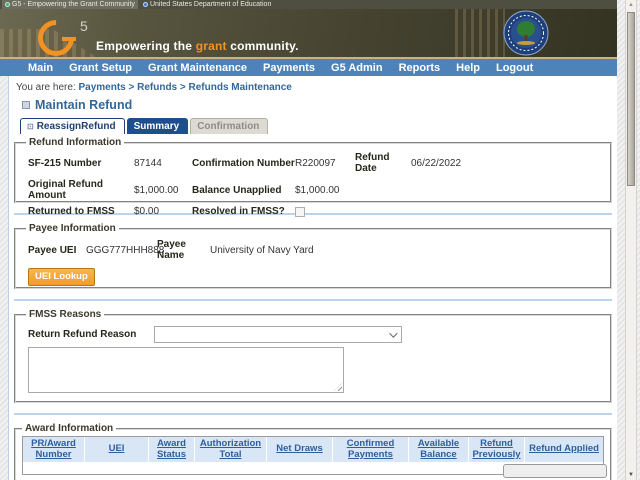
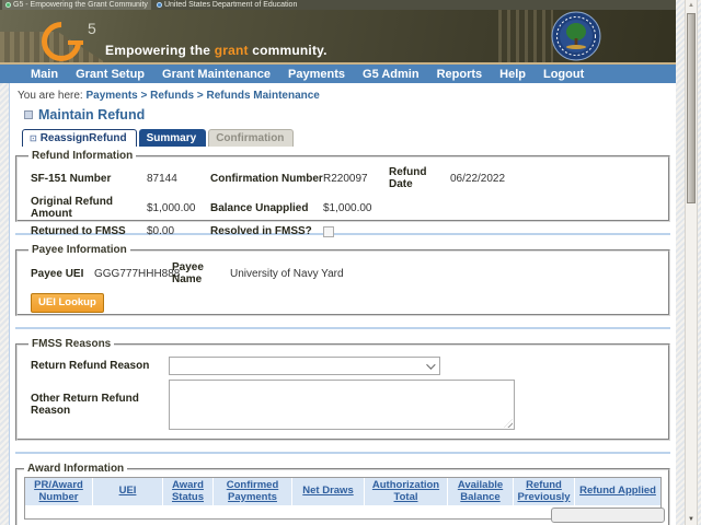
  5
  Empowering the grant community.
  Main
  Grant Setup
  Grant Maintenance
  Payments
  G5 Admin
  Reports
  Help
  Logout
  You are here: Payments > Refunds > Refunds Maintenance
  Maintain Refund
  ⊡
  ReassignRefund
  Summary
  Confirmation
  Refund Information
- SF-215 Number
+ SF-151 Number
  87144
  Confirmation Number
  R220097
  Refund Date
  06/22/2022
  Original Refund Amount
  $1,000.00
  Balance Unapplied
  $1,000.00
  Returned to FMSS
  $0.00
  Resolved in FMSS?
  Payee Information
  Payee UEI
  GGG777HHH88
  Payee Name
  University of Navy Yard
  UEI Lookup
  FMSS Reasons
  Return Refund Reason
+ Other Return Refund Reason
  Award Information
  PR/Award Number
  UEI
  Award Status
- Authorization Total
+ Confirmed Payments
  Net Draws
- Confirmed Payments
+ Authorization Total
  Available Balance
  Refund Previously
  Refund Applied
